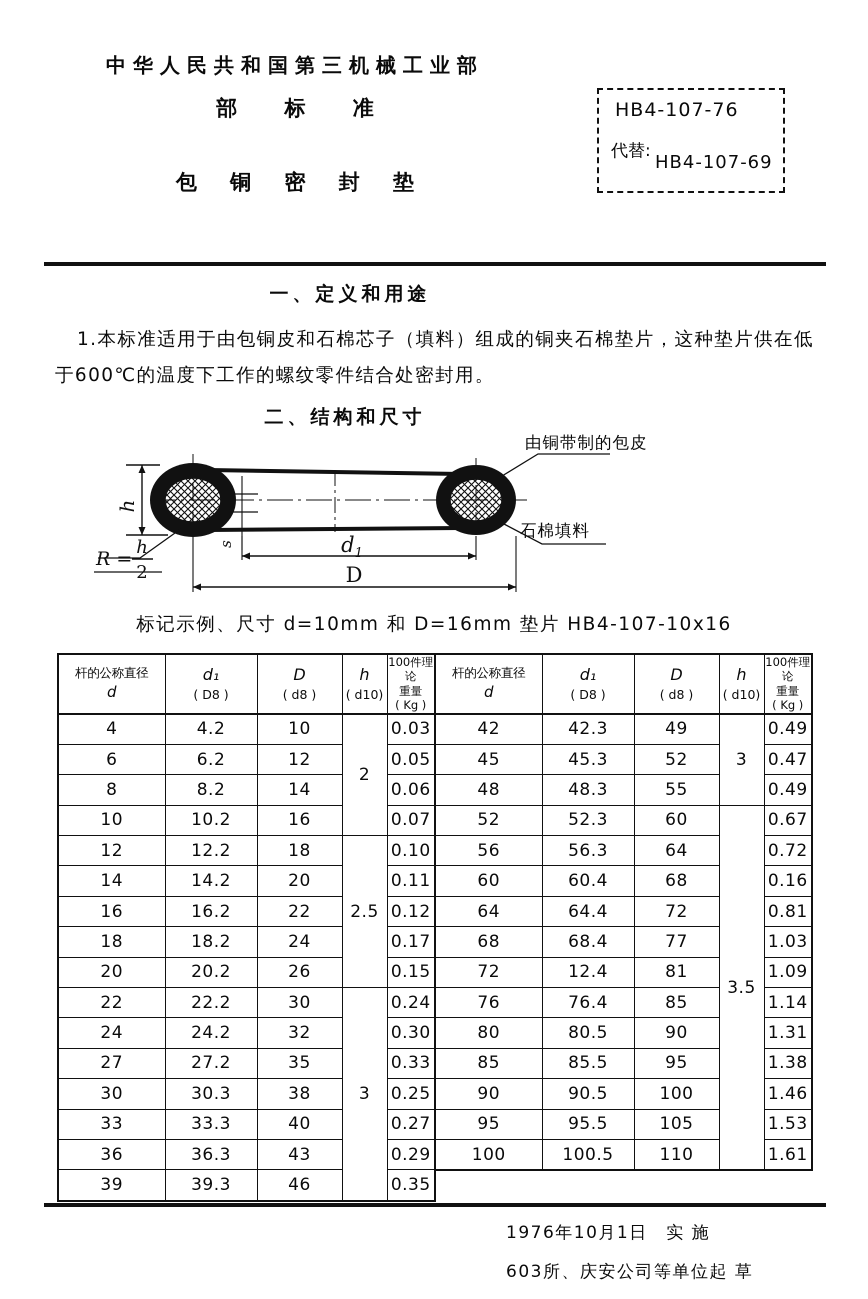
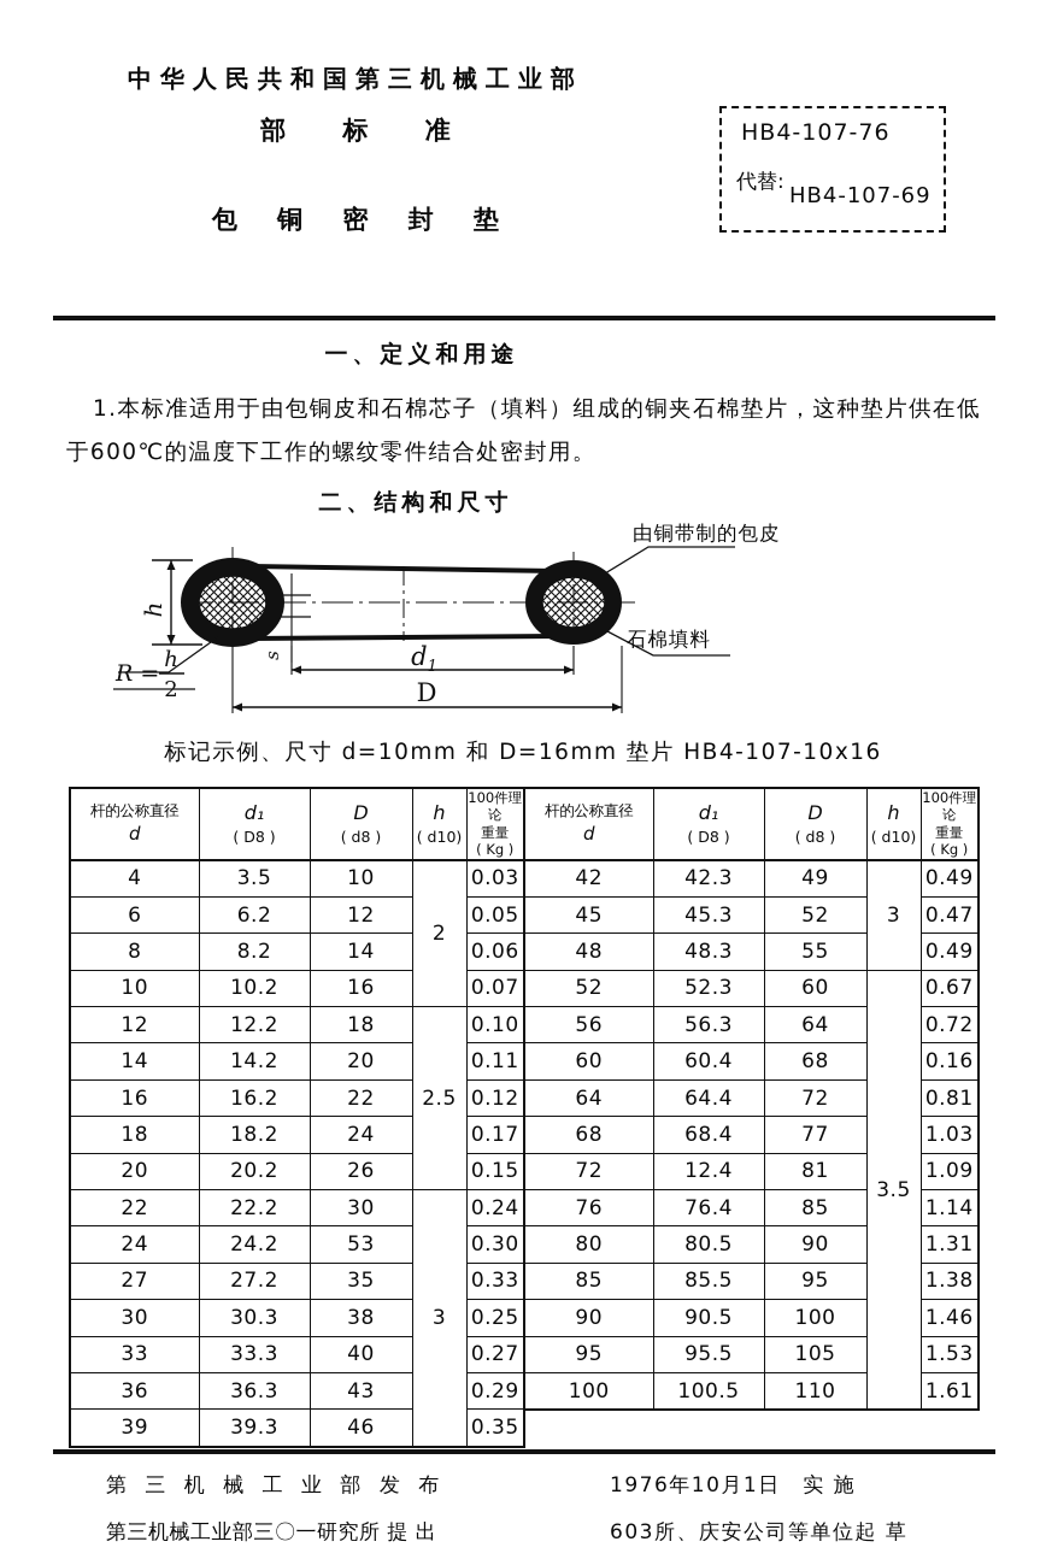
  中华人民共和国第三机械工业部
  部 标 准
  包 铜 密 封 垫
  HB4-107-76
  代替:
  HB4-107-69
  一、定义和用途
  1.本标准适用于由包铜皮和石棉芯子（填料）组成的铜夹石棉垫片，这种垫片供在低于600℃的温度下工作的螺纹零件结合处密封用。
  二、结构和尺寸
  R =
  h
  2
  d1
  D
  由铜带制的包皮
  石棉填料
  标记示例、尺寸 d=10mm 和 D=16mm 垫片 HB4-107-10x16
  杆的公称直径 d	d₁ ( D8 )	D ( d8 )	h ( d10)	100件理论 重量 ( Kg )
- 4	4.2	10	2	0.03
+ 4	3.5	10	2	0.03
  6	6.2	12	0.05
  8	8.2	14	0.06
  10	10.2	16	0.07
  12	12.2	18	2.5	0.10
  14	14.2	20	0.11
  16	16.2	22	0.12
  18	18.2	24	0.17
  20	20.2	26	0.15
  22	22.2	30	3	0.24
- 24	24.2	32	0.30
+ 24	24.2	53	0.30
  27	27.2	35	0.33
  30	30.3	38	0.25
  33	33.3	40	0.27
  36	36.3	43	0.29
  39	39.3	46	0.35
  杆的公称直径 d	d₁ ( D8 )	D ( d8 )	h ( d10)	100件理论 重量 ( Kg )
  42	42.3	49	3	0.49
  45	45.3	52	0.47
  48	48.3	55	0.49
  52	52.3	60	3.5	0.67
  56	56.3	64	0.72
  60	60.4	68	0.16
  64	64.4	72	0.81
  68	68.4	77	1.03
  72	12.4	81	1.09
  76	76.4	85	1.14
  80	80.5	90	1.31
  85	85.5	95	1.38
  90	90.5	100	1.46
  95	95.5	105	1.53
  100	100.5	110	1.61
+ 第 三 机 械 工 业 部 发 布
+ 第三机械工业部三〇一研究所 提 出
  1976年10月1日 实 施
  603所、庆安公司等单位起 草
